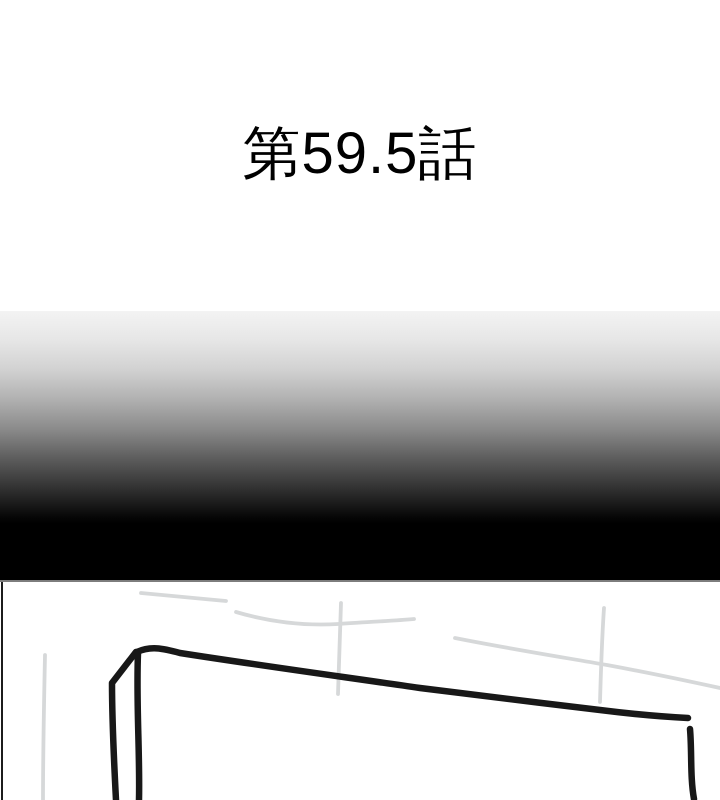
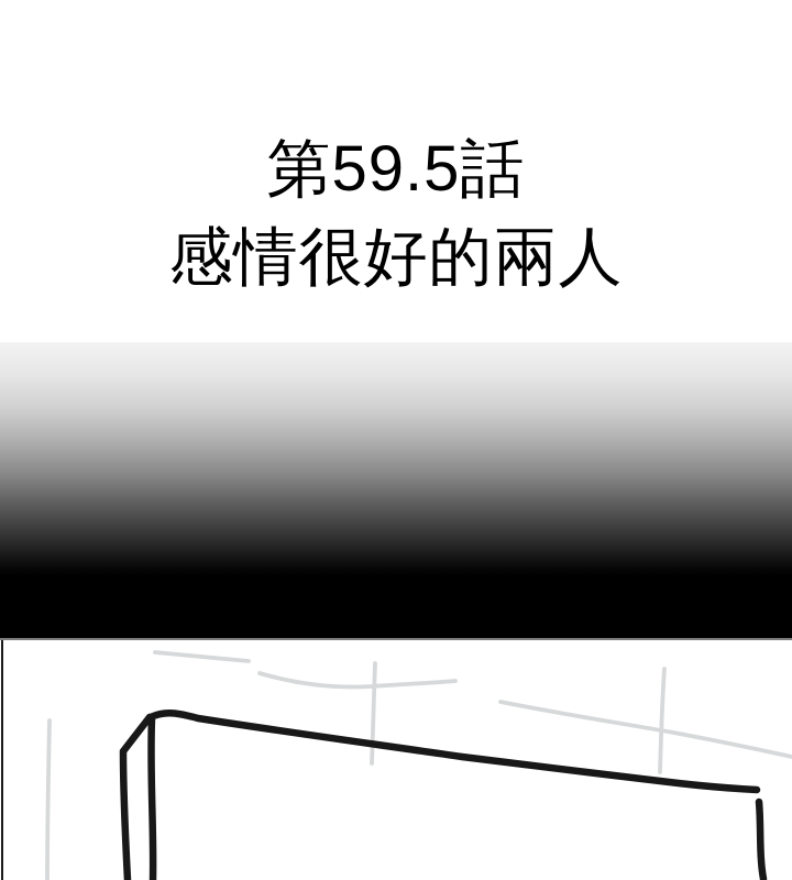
  第59.5話
+ 感情很好的兩人
